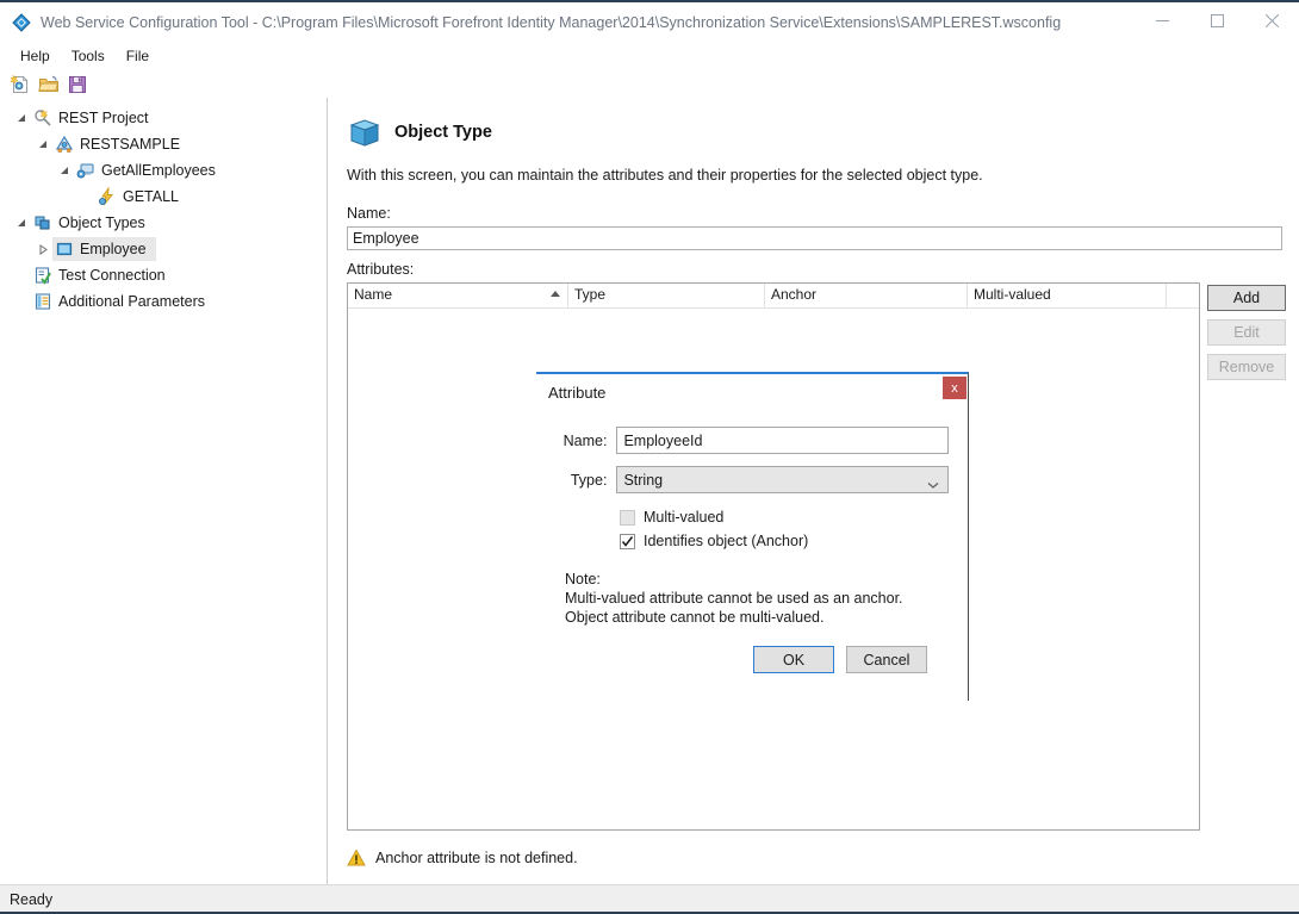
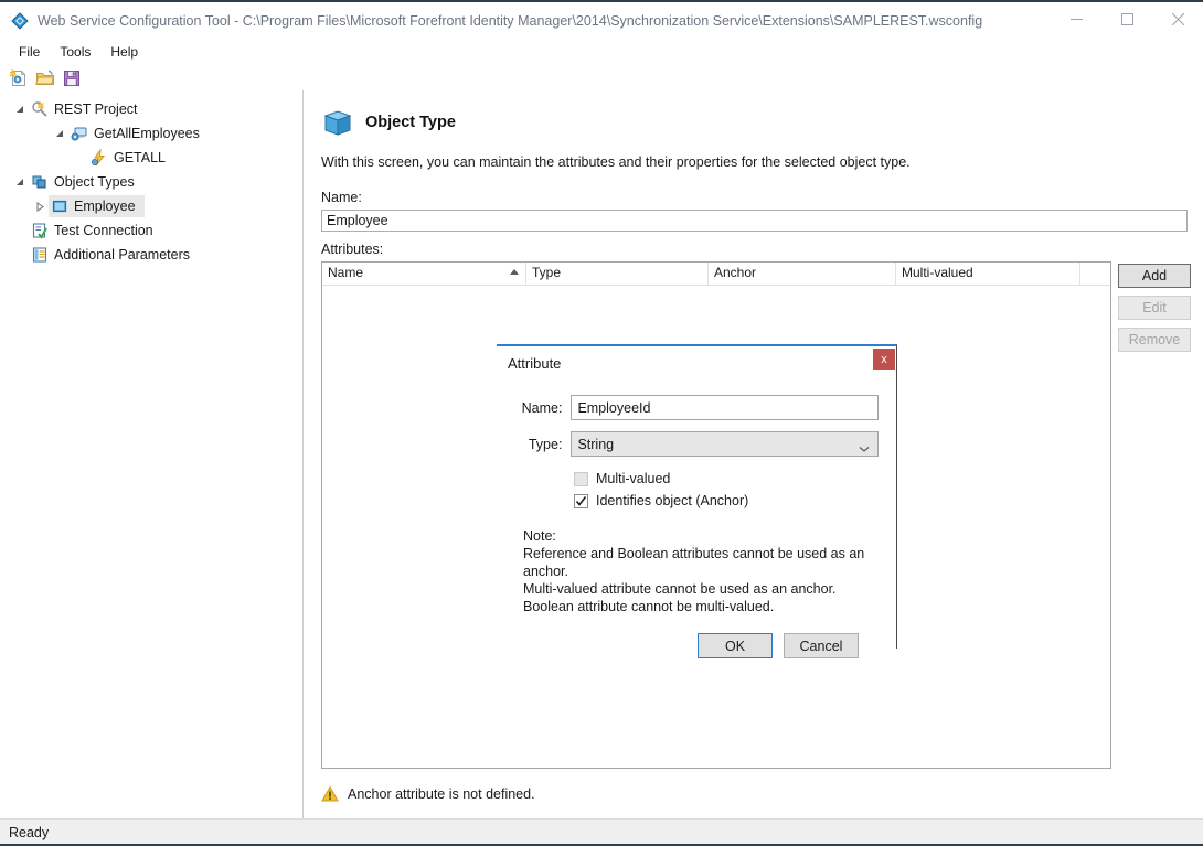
  Web Service Configuration Tool - C:\Program Files\Microsoft Forefront Identity Manager\2014\Synchronization Service\Extensions\SAMPLEREST.wsconfig
- Help
+ File
  Tools
- File
+ Help
  REST Project
- RESTSAMPLE
  GetAllEmployees
  GETALL
  Object Types
  Employee
  Test Connection
  Additional Parameters
  Object Type
  With this screen, you can maintain the attributes and their properties for the selected object type.
  Name:
  Employee
  Attributes:
  Name
  Type
  Anchor
  Multi-valued
  Add
  Edit
  Remove
  Anchor attribute is not defined.
  Attribute
  x
  Name:
  EmployeeId
  Type:
  String
  Multi-valued
  Identifies object (Anchor)
  Note:
+ Reference and Boolean attributes cannot be used as an anchor.
  Multi-valued attribute cannot be used as an anchor.
- Object attribute cannot be multi-valued.
+ Boolean attribute cannot be multi-valued.
  OK
  Cancel
  Ready
